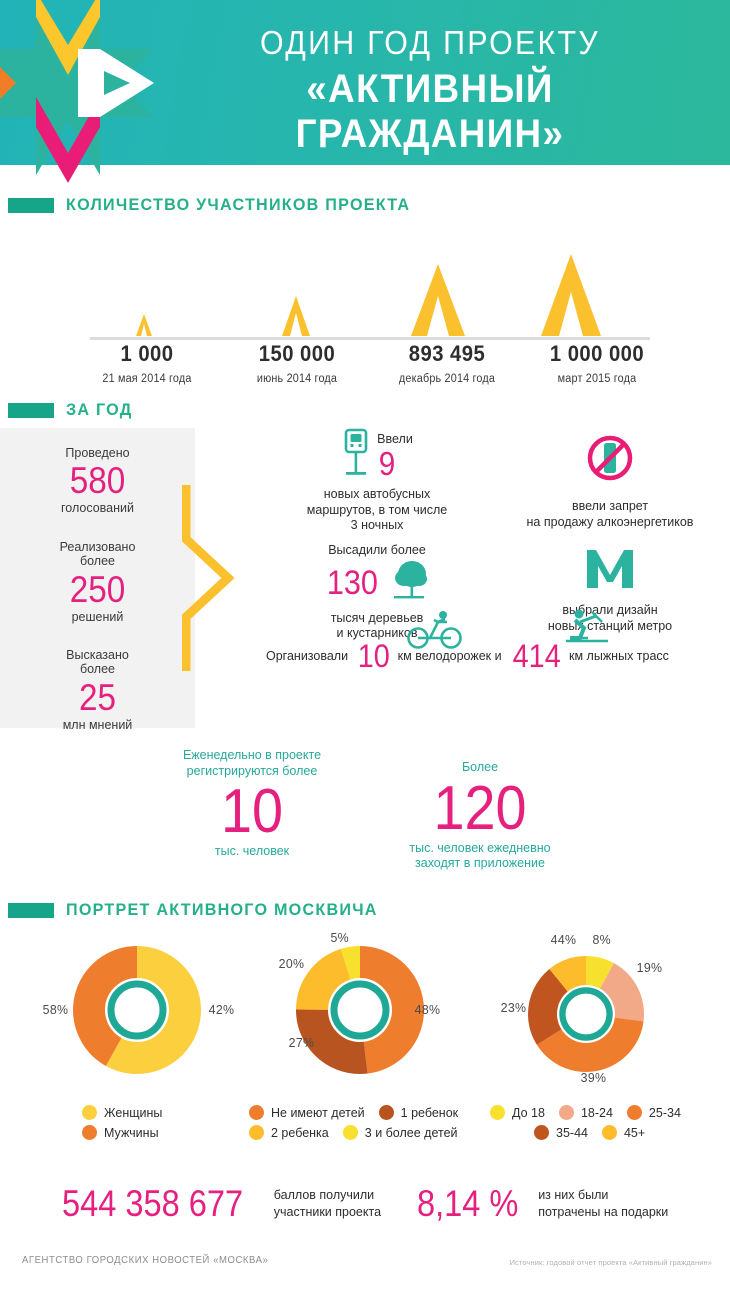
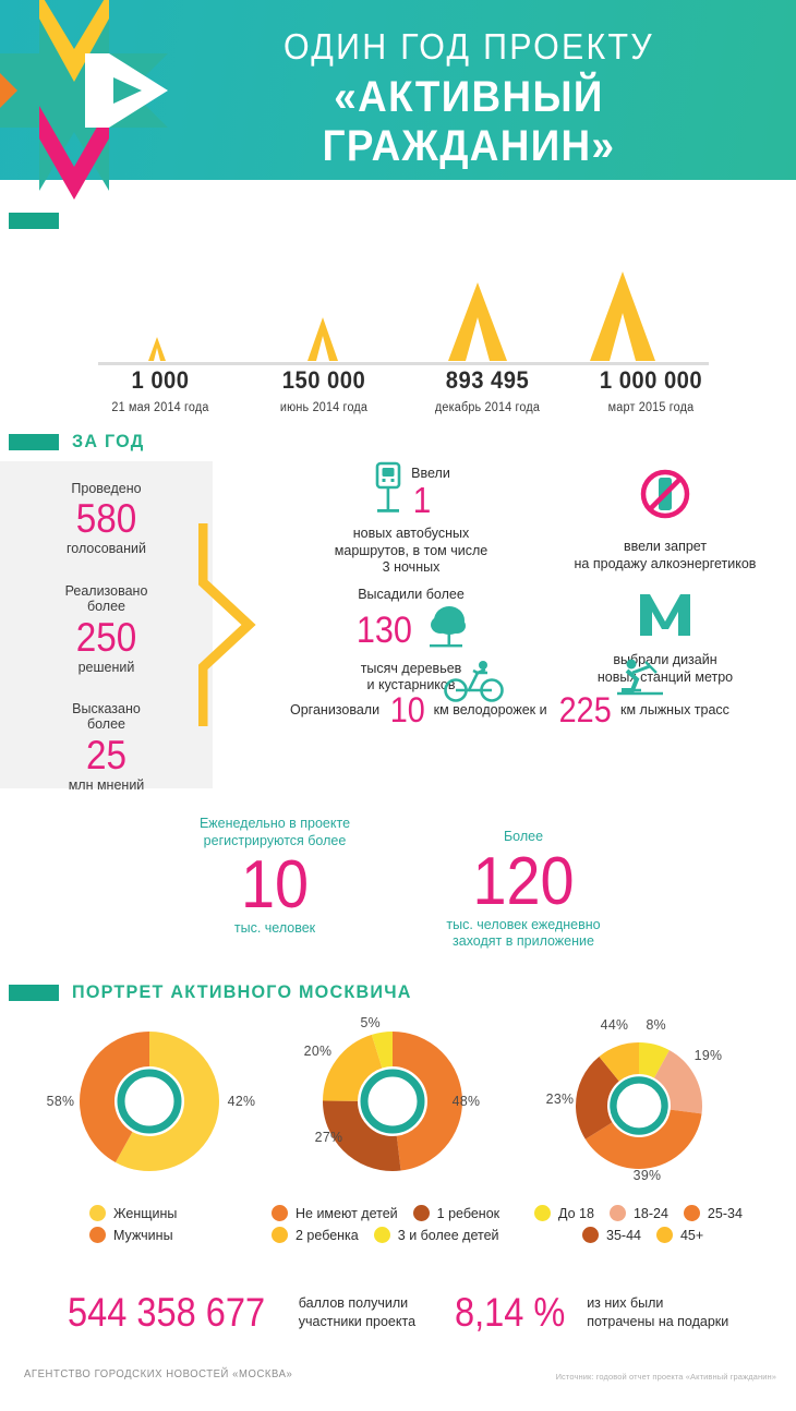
  ОДИН ГОД ПРОЕКТУ
  «АКТИВНЫЙ ГРАЖДАНИН»
- КОЛИЧЕСТВО УЧАСТНИКОВ ПРОЕКТА
  1 000
  21 мая 2014 года
  150 000
  июнь 2014 года
  893 495
  декабрь 2014 года
  1 000 000
  март 2015 года
  ЗА ГОД
  Проведено
  580
  голосований
  Реализовано
  более
  250
  решений
  Высказано
  более
  25
  млн мнений
  Ввели
- 9
+ 1
  новых автобусных
  маршрутов, в том числе
  3 ночных
  ввели запрет
  на продажу алкоэнергетиков
  Высадили более
  130
  тысяч деревьев
  и кустарников
  выбрали дизайн
  новы станций метро
  Организовали
  10
  км велодорожек и
- 414
+ 225
  км лыжных трасс
  Еженедельно в проекте
  регистрируются более
  10
  тыс. человек
  Более
  120
  тыс. человек ежедневно
  заходят в приложение
  ПОРТРЕТ АКТИВНОГО МОСКВИЧА
  58%
  42%
  5%
  20%
  27%
  48%
  8%
  19%
  39%
  23%
  44%
  Женщины
  Мужчины
  Не имеют детей
  1 ребенок
  2 ребенка
  3 и более детей
  До 18
  18-24
  25-34
  35-44
  45+
  544 358 677
  баллов получили
  участники проекта
  8,14 %
  из них были
  потрачены на подарки
  АГЕНТСТВО ГОРОДСКИХ НОВОСТЕЙ «МОСКВА»
  Источник: годовой отчет проекта «Активный гражданин»
